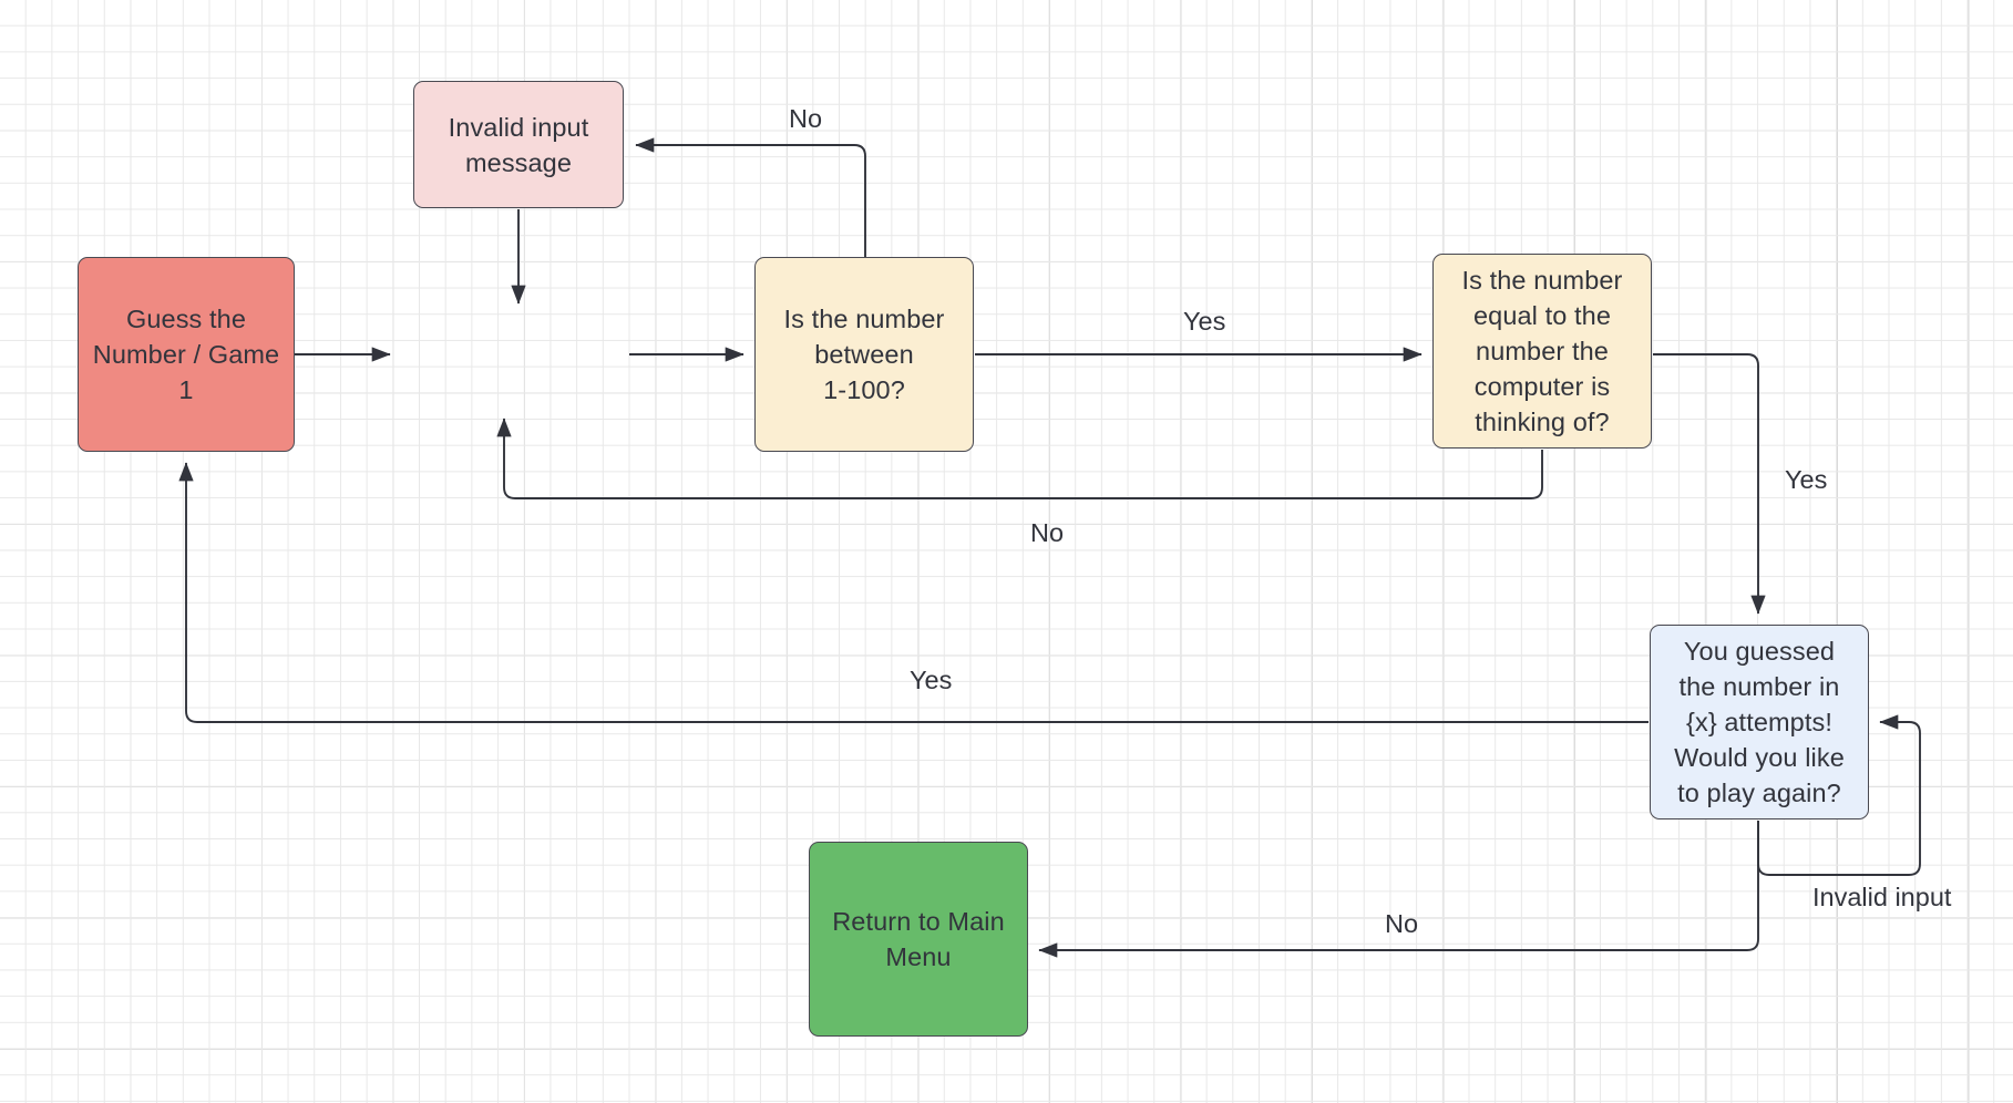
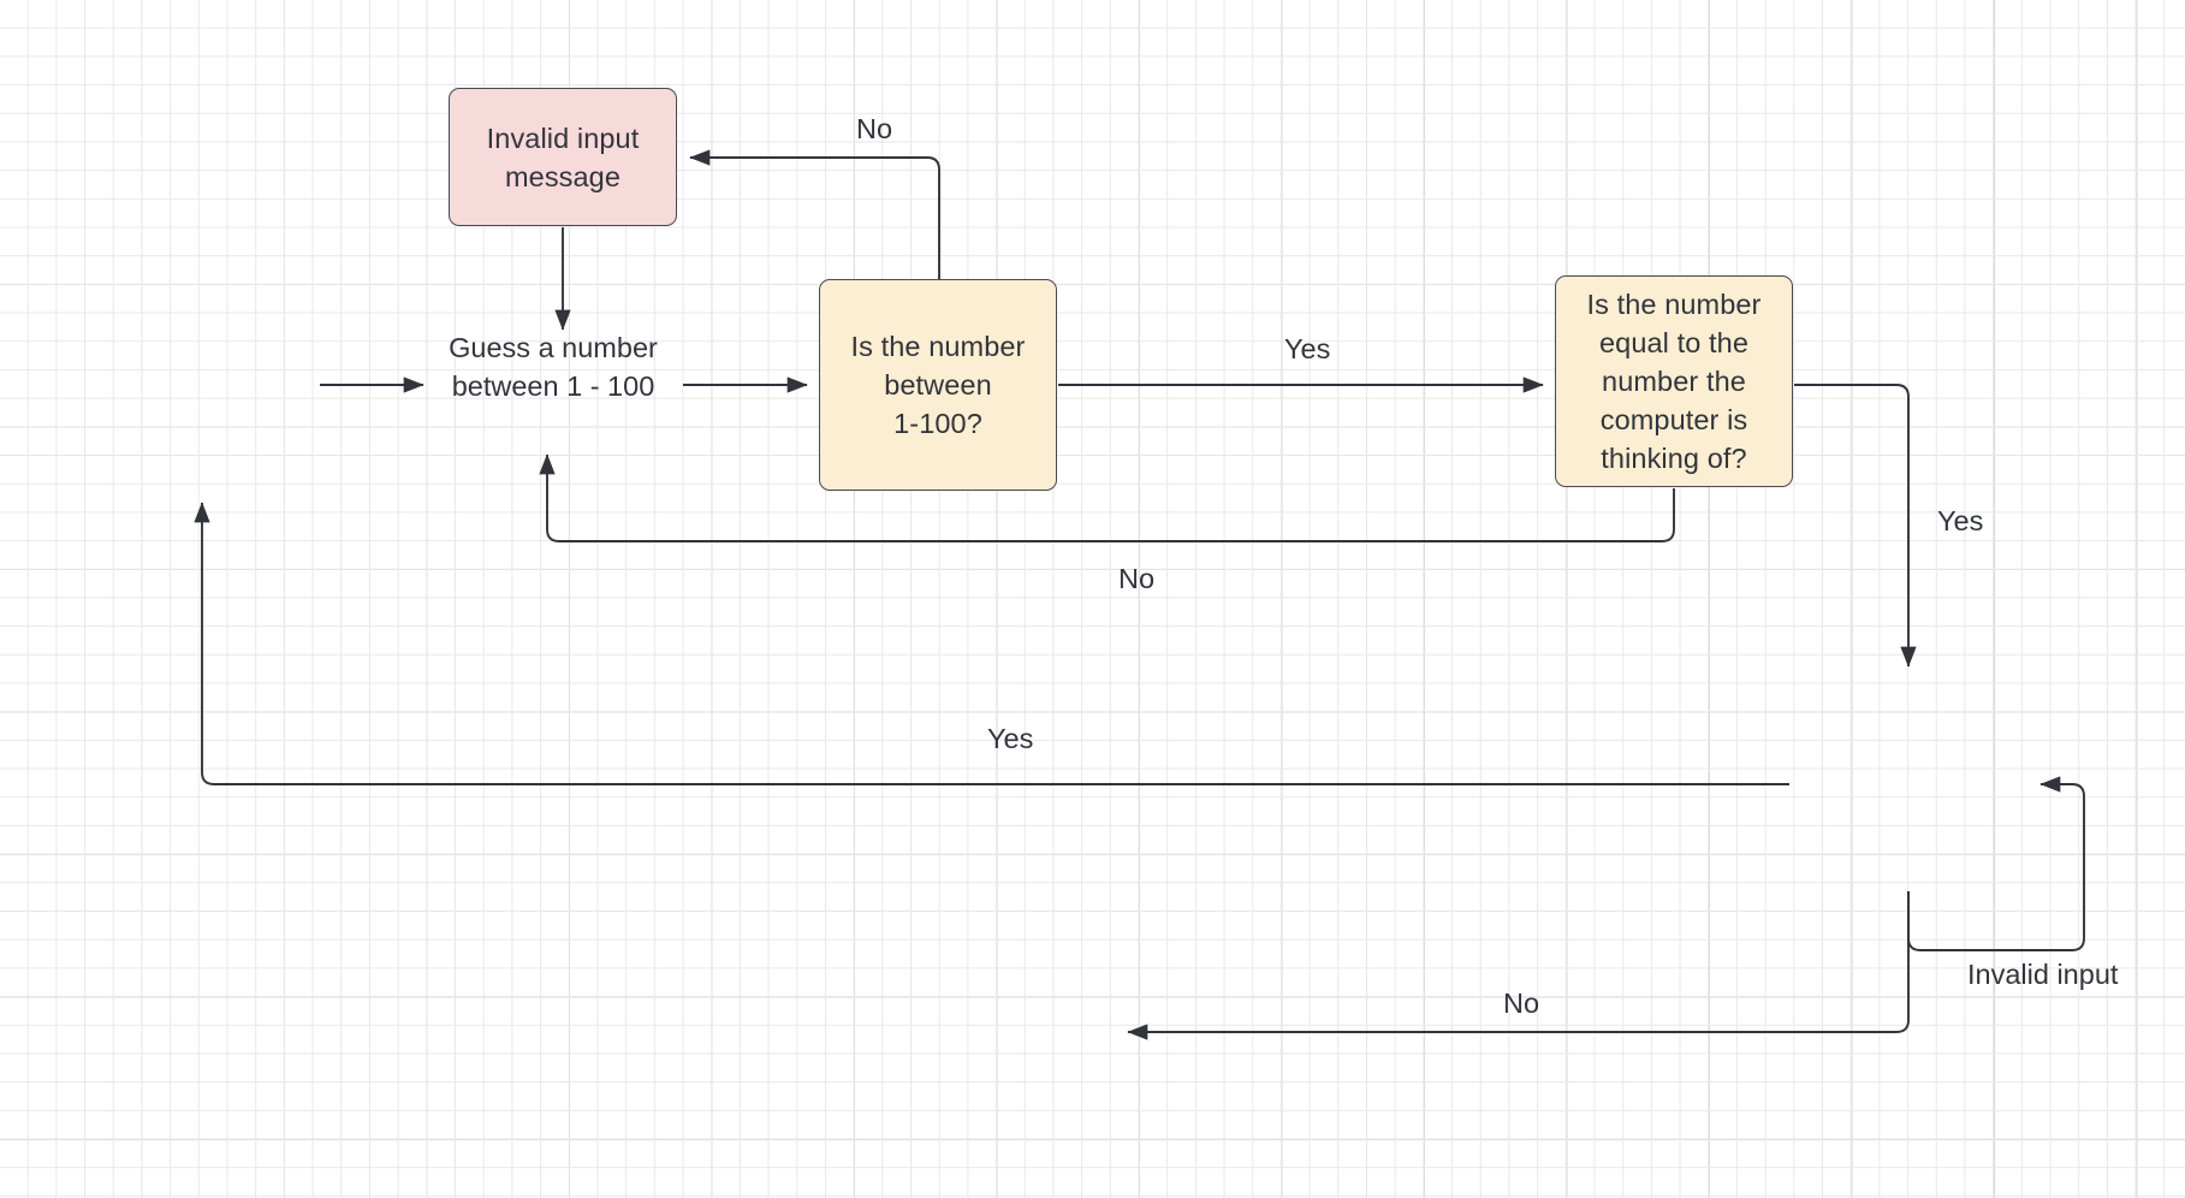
- Guess the
- Number / Game
- 1
  Invalid input
  message
+ Guess a number
+ between 1 - 100
  Is the number
  between
  1-100?
  Is the number
  equal to the
  number the
  computer is
  thinking of?
- You guessed
- the number in
- {x} attempts!
- Would you like
- to play again?
- Return to Main
- Menu
  No
  Yes
  Yes
  No
  Yes
  No
  Invalid input
